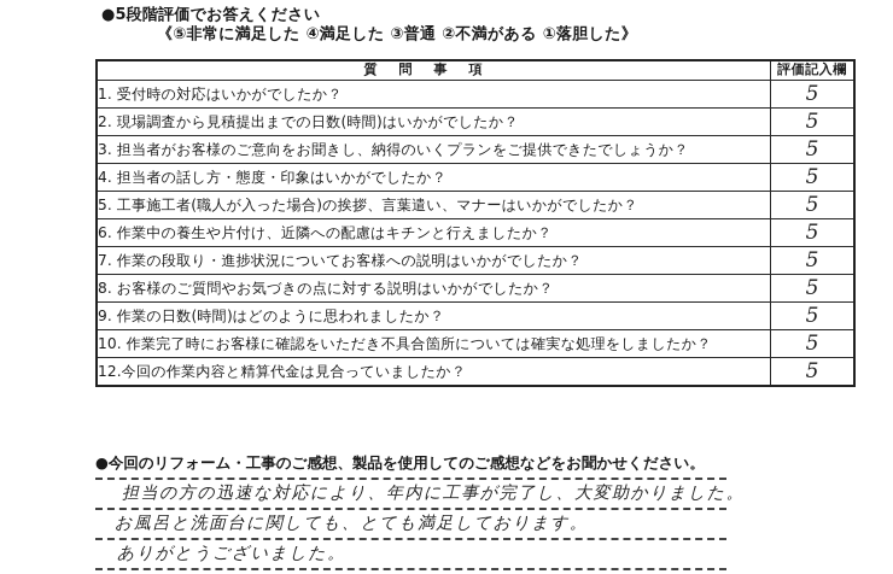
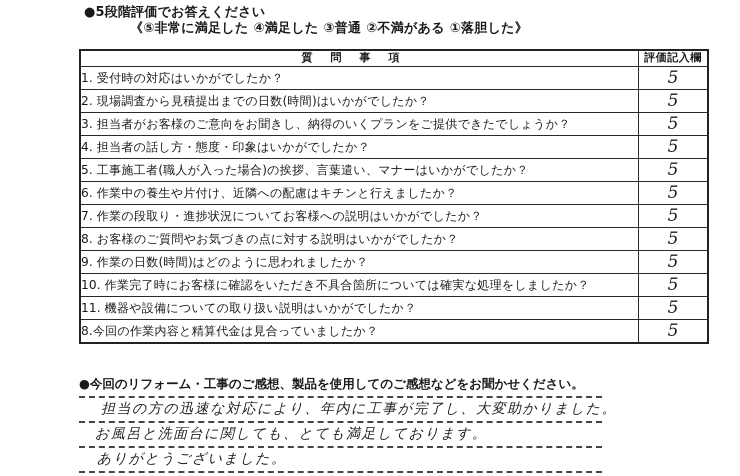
  ●5段階評価でお答えください
  《⑤非常に満足した ④満足した ③普通 ②不満がある ①落胆した》
  質問事項	評価記入欄
  1. 受付時の対応はいかがでしたか？	5
  2. 現場調査から見積提出までの日数(時間)はいかがでしたか？	5
  3. 担当者がお客様のご意向をお聞きし、納得のいくプランをご提供できたでしょうか？	5
  4. 担当者の話し方・態度・印象はいかがでしたか？	5
  5. 工事施工者(職人が入った場合)の挨拶、言葉遣い、マナーはいかがでしたか？	5
  6. 作業中の養生や片付け、近隣への配慮はキチンと行えましたか？	5
  7. 作業の段取り・進捗状況についてお客様への説明はいかがでしたか？	5
  8. お客様のご質問やお気づきの点に対する説明はいかがでしたか？	5
  9. 作業の日数(時間)はどのように思われましたか？	5
  10. 作業完了時にお客様に確認をいただき不具合箇所については確実な処理をしましたか？	5
+ 11. 機器や設備についての取り扱い説明はいかがでしたか？	5
- 12.今回の作業内容と精算代金は見合っていましたか？	5
+ 8.今回の作業内容と精算代金は見合っていましたか？	5
  ●今回のリフォーム・工事のご感想、製品を使用してのご感想などをお聞かせください。
  担当の方の迅速な対応により、年内に工事が完了し、大変助かりました。
  お風呂と洗面台に関しても、とても満足しております。
  ありがとうございました。
